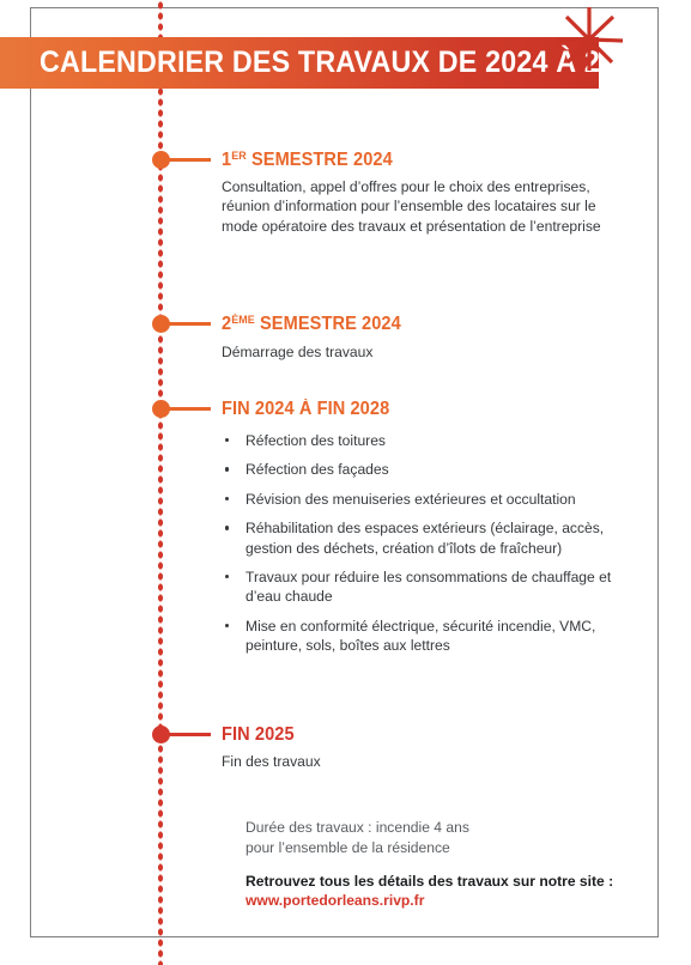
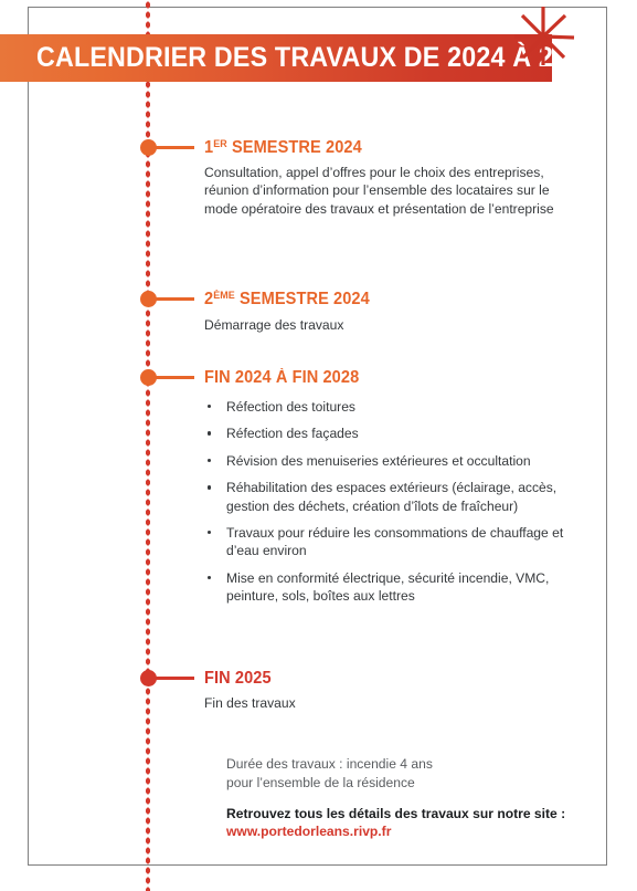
  CALENDRIER DES TRAVAUX DE 20248
  1ER SEMESTRE 2024
  Consultation, appel d’offres pour le choix des entreprises, réunion d’information pour l’ensemble des locataires sur le mode opératoire des travaux et présentation de l’entreprise
  2ÈME SEMESTRE 2024
  Démarrage des travaux
  FIN 2024 À FIN 2028
  Réfection des toitures
  Réfection des façades
  Révision des menuiseries extérieures et occultation
  Réhabilitation des espaces extérieurs (éclairage, accès, gestion des déchets, création d’îlots de fraîcheur)
- Travaux pour réduire les consommations de chauffage et d’eau chaude
+ Travaux pour réduire les consommations de chauffage et d’eau environ
  Mise en conformité électrique, sécurité incendie, VMC, peinture, sols, boîtes aux lettres
  FIN 2025
  Fin des travaux
  Durée des travaux : incendie 4 ans
  pour l’ensemble de la résidence
  Retrouvez tous les détails des travaux sur notre site :
  www.portedorleans.rivp.fr
